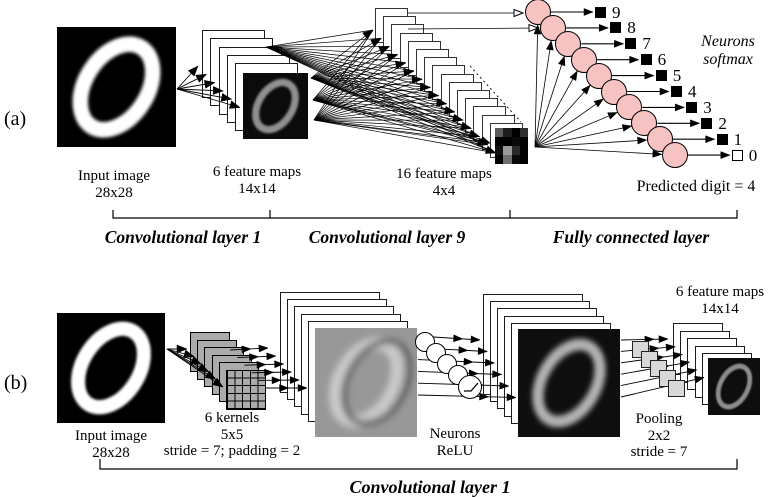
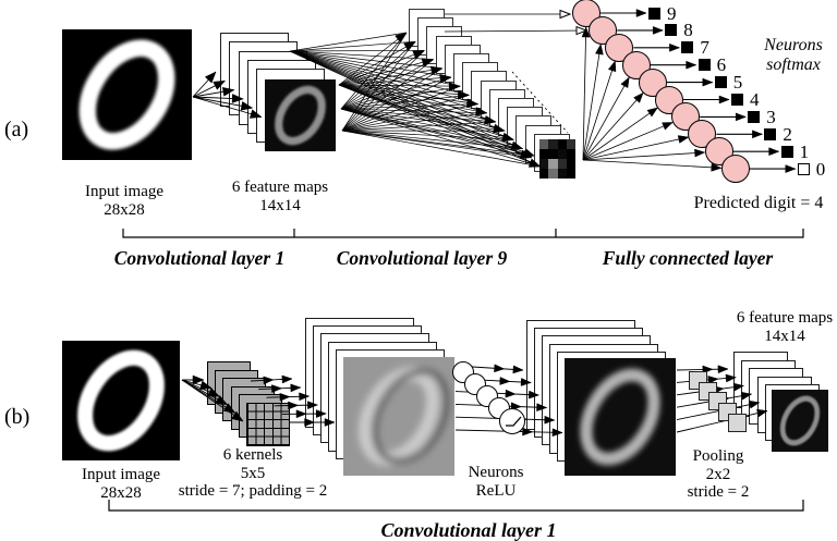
  (a)
  (b)
  Input image
  28x28
  6 feature maps
  14x14
- 16 feature maps
- 4x4
  Neurons
  softmax
  Predicted digit = 4
  Convolutional layer 1
  Convolutional layer 9
  Fully connected layer
  Input image
  28x28
  6 kernels
  5x5
  stride = 7; padding = 2
  Neurons
  ReLU
  Pooling
  2x2
- stride = 7
+ stride = 2
  6 feature maps
  14x14
  Convolutional layer 1
  9
  8
  7
  6
  5
  4
  3
  2
  1
  0
